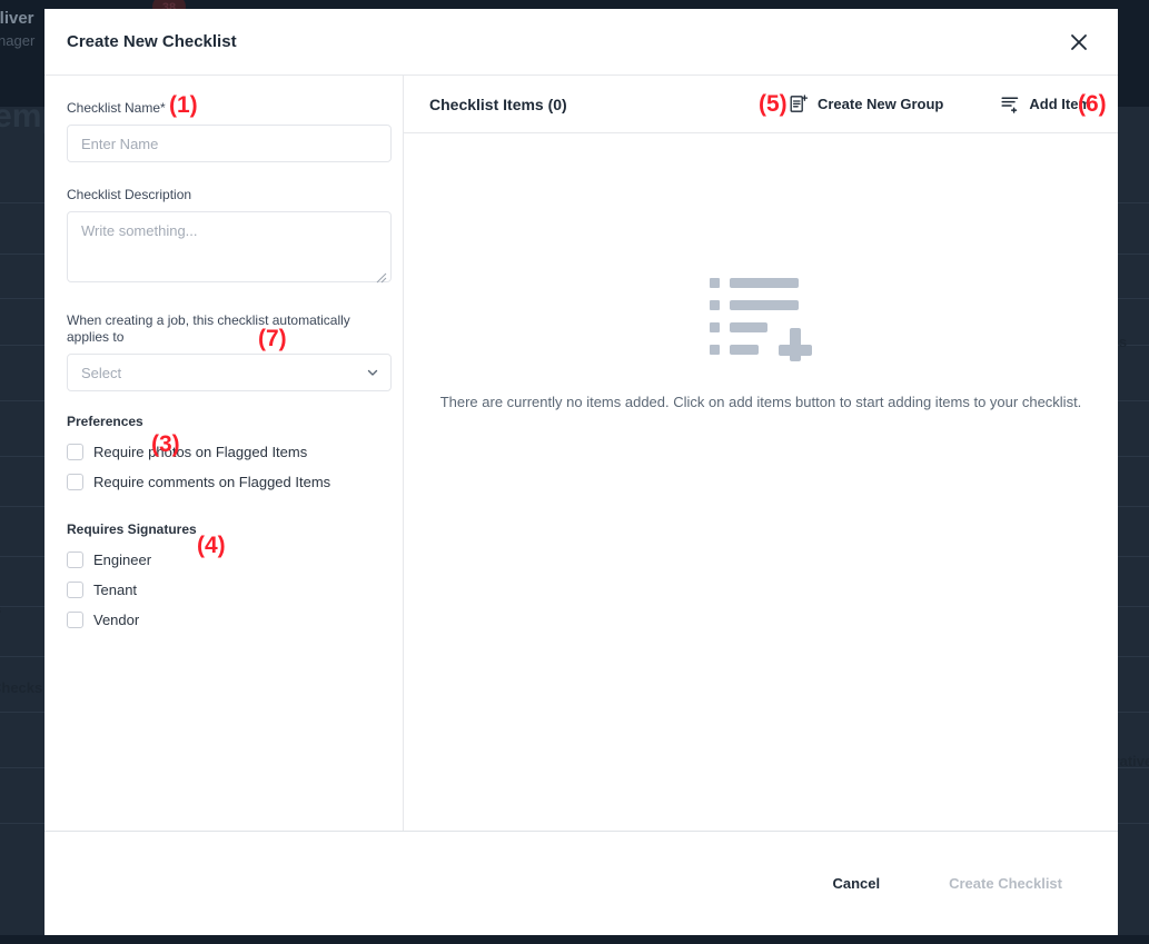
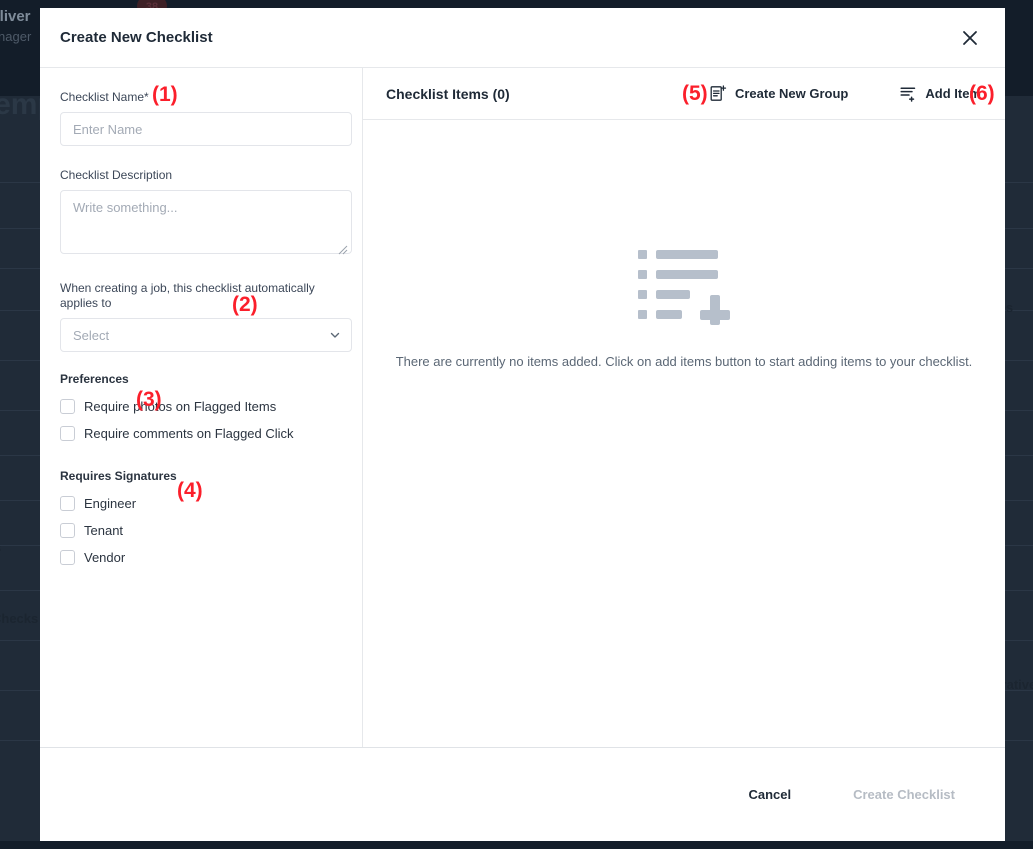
  38
  liver
  nager
  Create New Checklist
  Checklist Name*
  Enter Name
  Checklist Description
  Write something...
  When creating a job, this checklist automatically applies to
  Select
  Preferences
  Require photos on Flagged Items
- Require comments on Flagged Items
+ Require comments on Flagged Click
  Requires Signatures
  Engineer
  Tenant
  Vendor
  Checklist Items (0)
  Create New Group
  Add Item
  There are currently no items added. Click on add items button to start adding items to your checklist.
  Cancel
  Create Checklist
  (1)
- (7)
+ (2)
  (3)
  (4)
  (5)
  (6)
